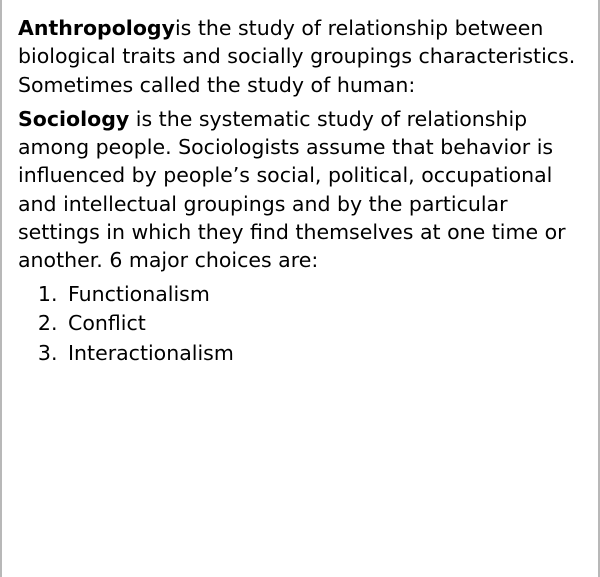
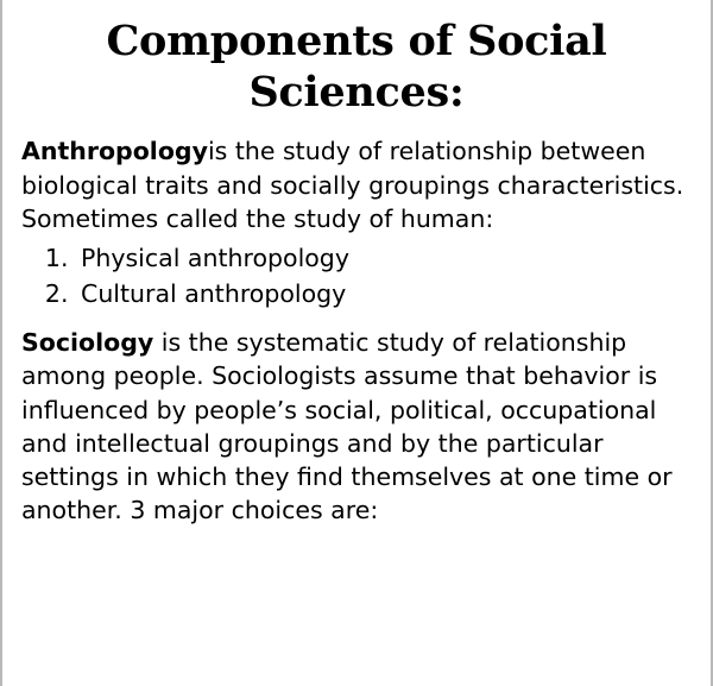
+ Components of Social Sciences:
  Anthropologyis the study of relationship between biological traits and socially groupings characteristics. Sometimes called the study of human:
+ Physical anthropology
+ Cultural anthropology
- Sociology is the systematic study of relationship among people. Sociologists assume that behavior is influenced by people’s social, political, occupational and intellectual groupings and by the particular settings in which they find themselves at one time or another. 6 major choices are:
+ Sociology is the systematic study of relationship among people. Sociologists assume that behavior is influenced by people’s social, political, occupational and intellectual groupings and by the particular settings in which they find themselves at one time or another. 3 major choices are:
- Functionalism
- Conflict
- Interactionalism
